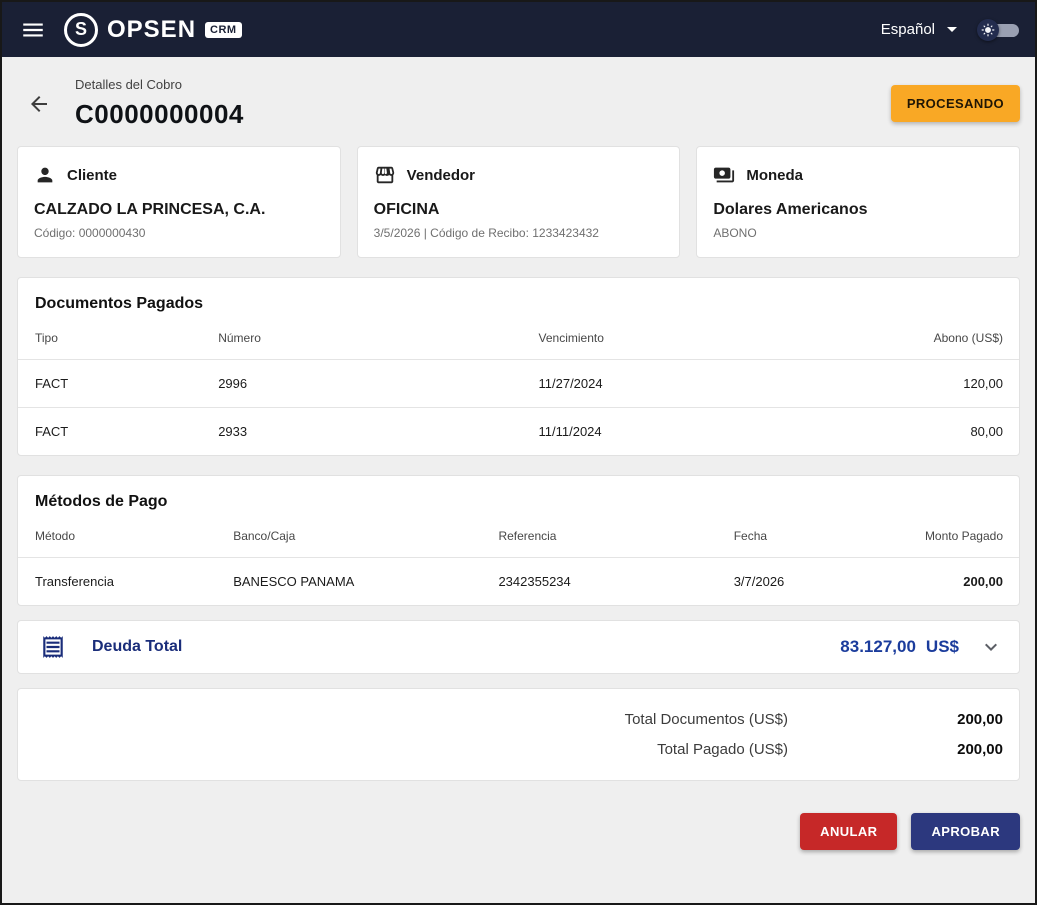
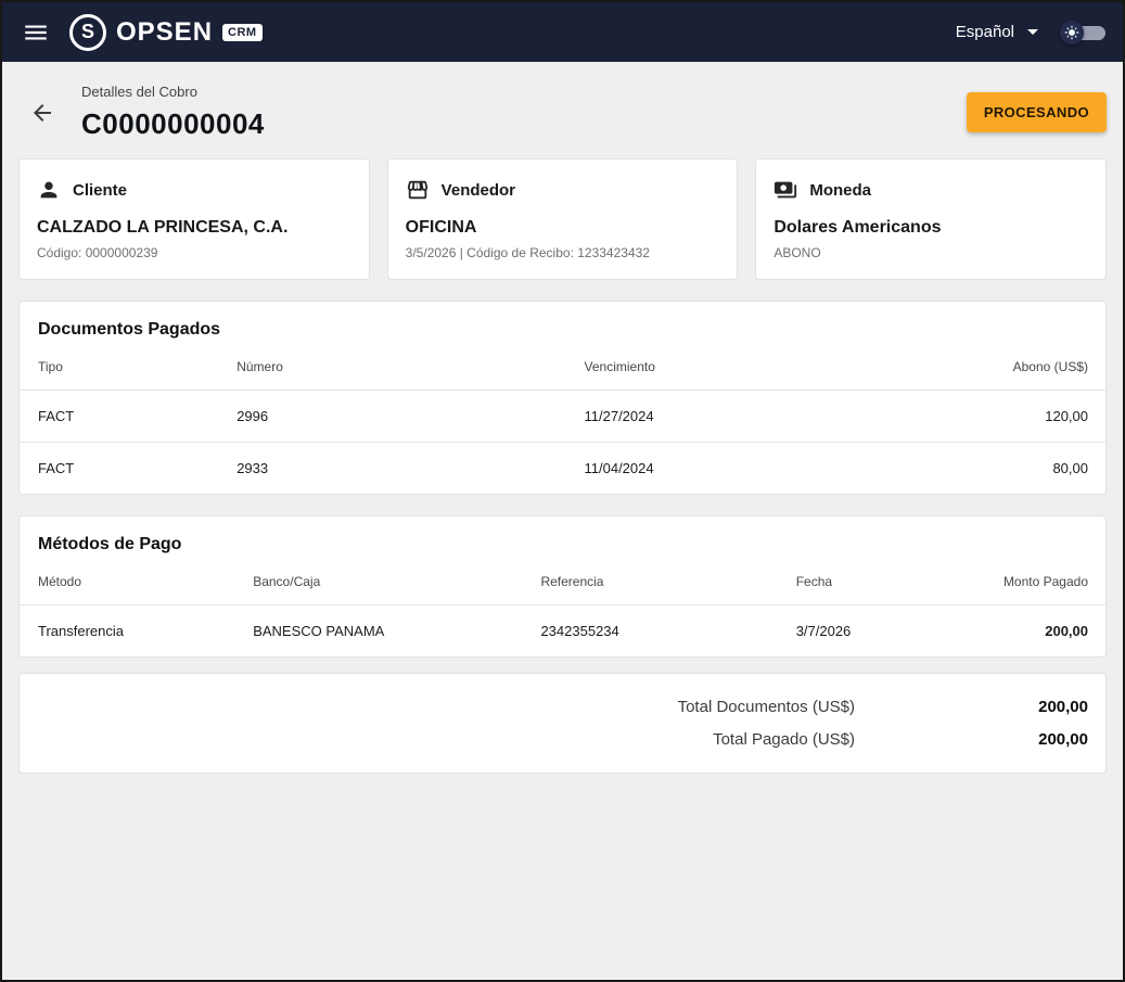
  S
  OPSEN
  CRM
  Español
  Detalles del Cobro
  C0000000004
  PROCESANDO
  Cliente
  CALZADO LA PRINCESA, C.A.
- Código: 0000000430
+ Código: 0000000239
  Vendedor
  OFICINA
  3/5/2026 | Código de Recibo: 1233423432
  Moneda
  Dolares Americanos
  ABONO
  Documentos Pagados
  Tipo	Número	Vencimiento	Abono (US$)
  FACT	2996	11/27/2024	120,00
- FACT	2933	11/11/2024	80,00
+ FACT	2933	11/04/2024	80,00
  Métodos de Pago
  Método	Banco/Caja	Referencia	Fecha	Monto Pagado
  Transferencia	BANESCO PANAMA	2342355234	3/7/2026	200,00
- Deuda Total
- 83.127,00
- US$
  Total Documentos (US$)
  200,00
  Total Pagado (US$)
  200,00
- ANULAR
- APROBAR
